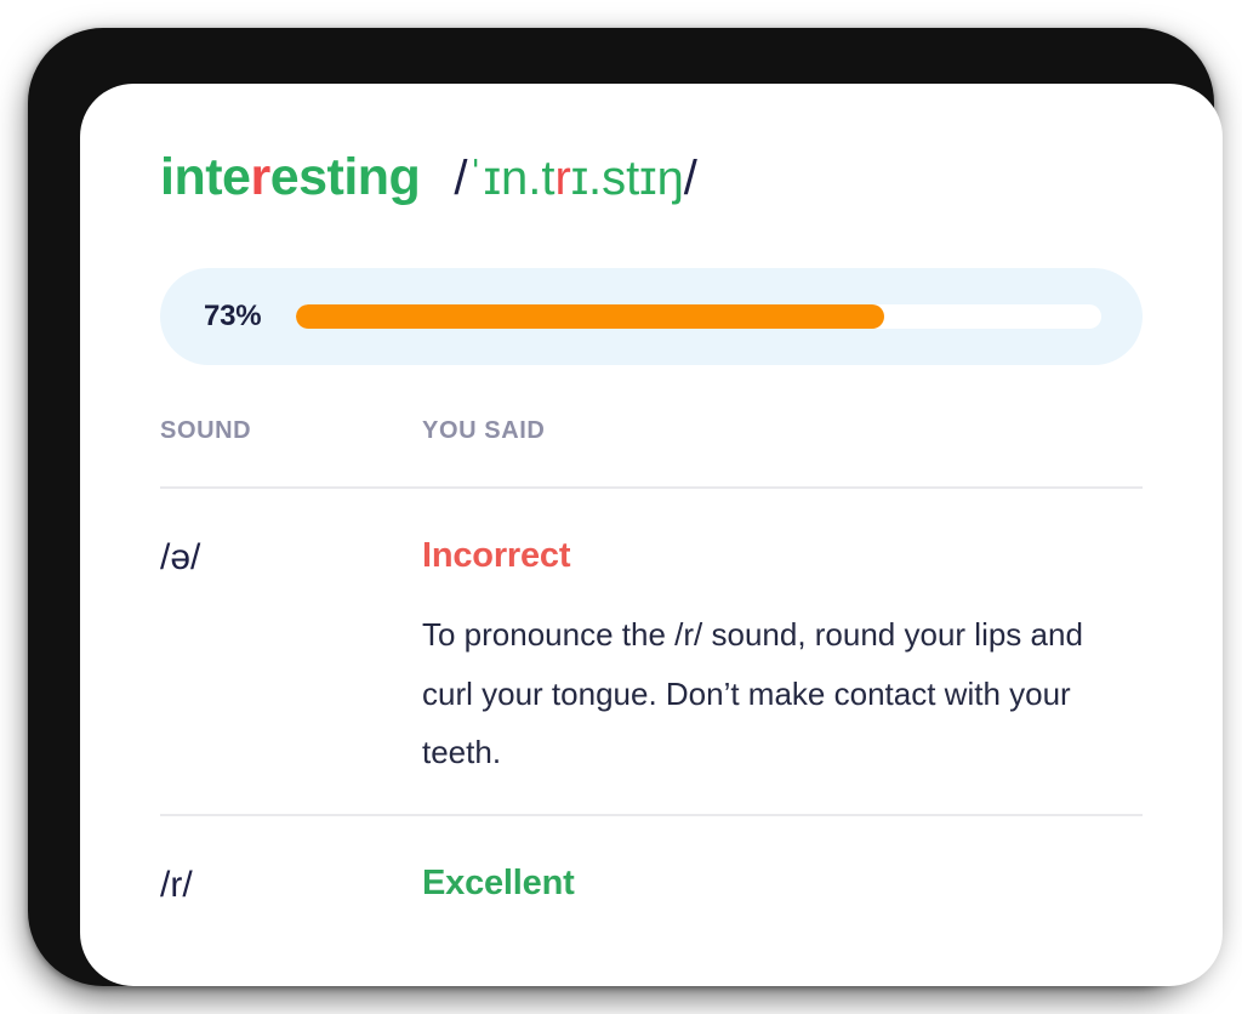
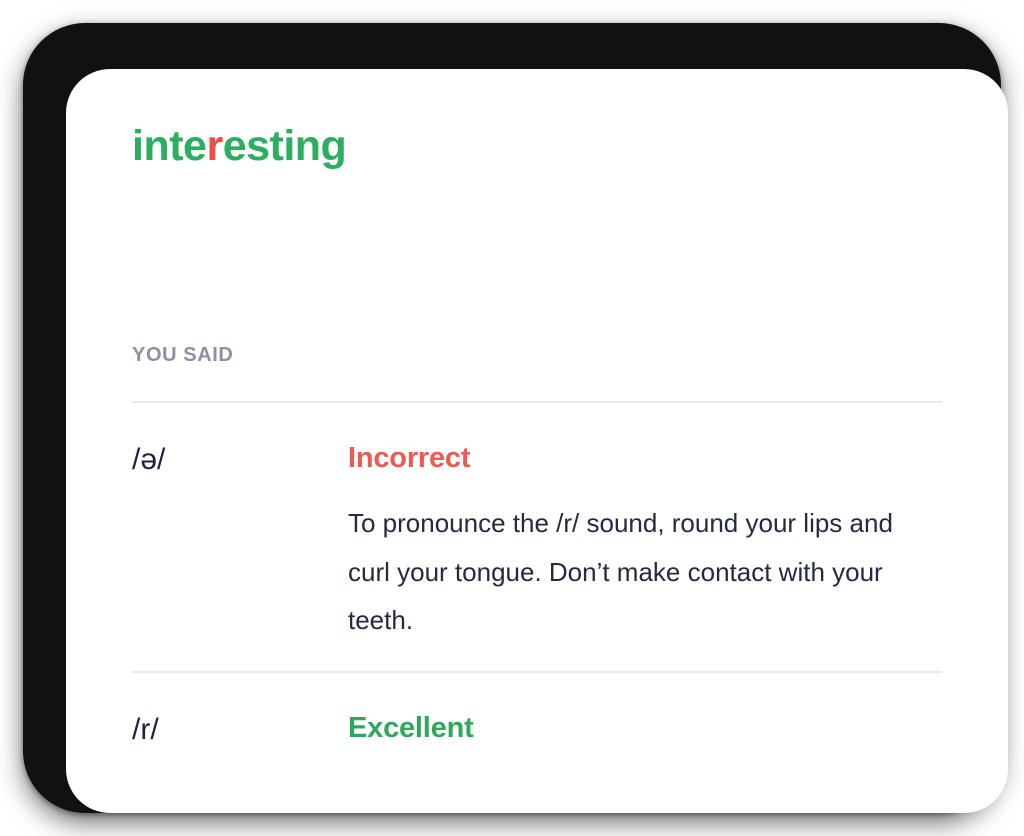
  interesting
- /ˈɪn.trɪ.stɪŋ/
- 73%
- SOUND
  YOU SAID
  /ə/
  Incorrect
  To pronounce the /r/ sound, round your lips and curl your tongue. Don’t make contact with your teeth.
  /r/
  Excellent
